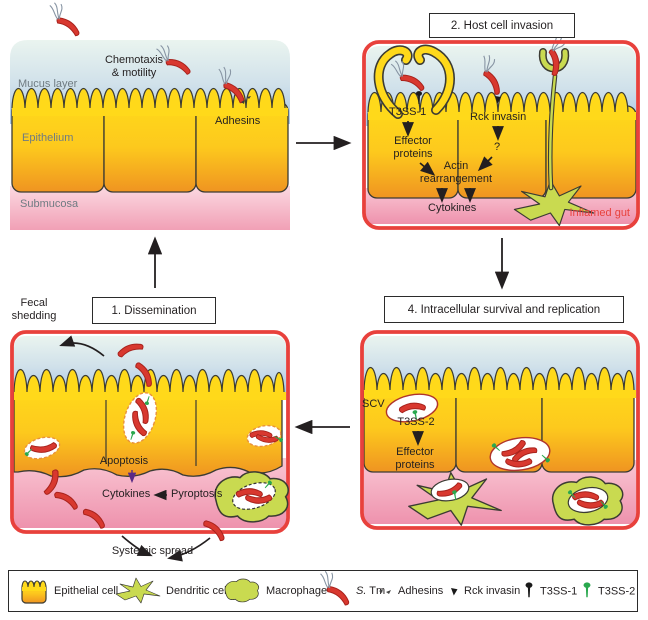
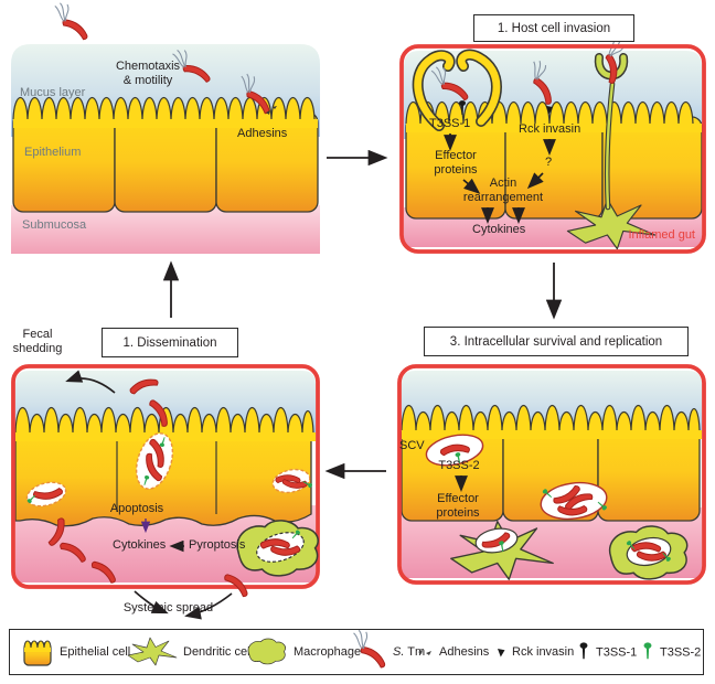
- 2. Host cell invasion
+ 1. Host cell invasion
- 4. Intracellular survival and replication
+ 3. Intracellular survival and replication
  1. Dissemination
  Chemotaxis
  & motility
  Mucus layer
  Epithelium
  Adhesins
  Submucosa
  T3SS-1
  Effector
  proteins
  Rck invasin
  ?
  Actin
  rearrangement
  Cytokines
  Inflamed gut
  SCV
  T3SS-2
  Effector
  proteins
  Apoptosis
  Cytokines
  Pyroptosis
  Fecal
  shedding
  Systemic spread
  Epithelial cell
  Dendritic ce
  Macrophage
  S. T
  Adhesins
  Rck invasin
  T3SS-1
  T3SS-2
